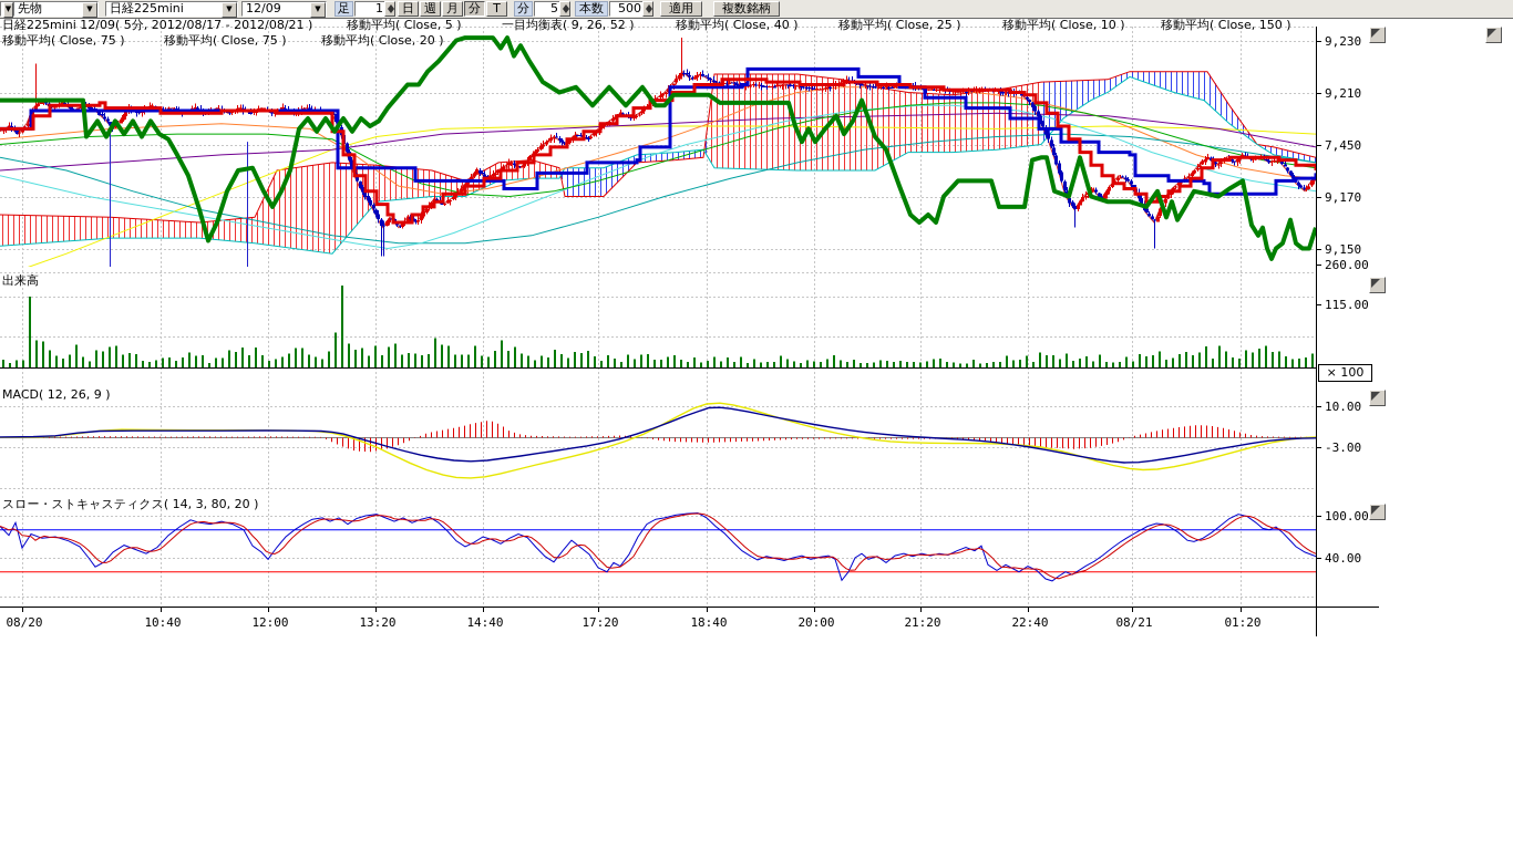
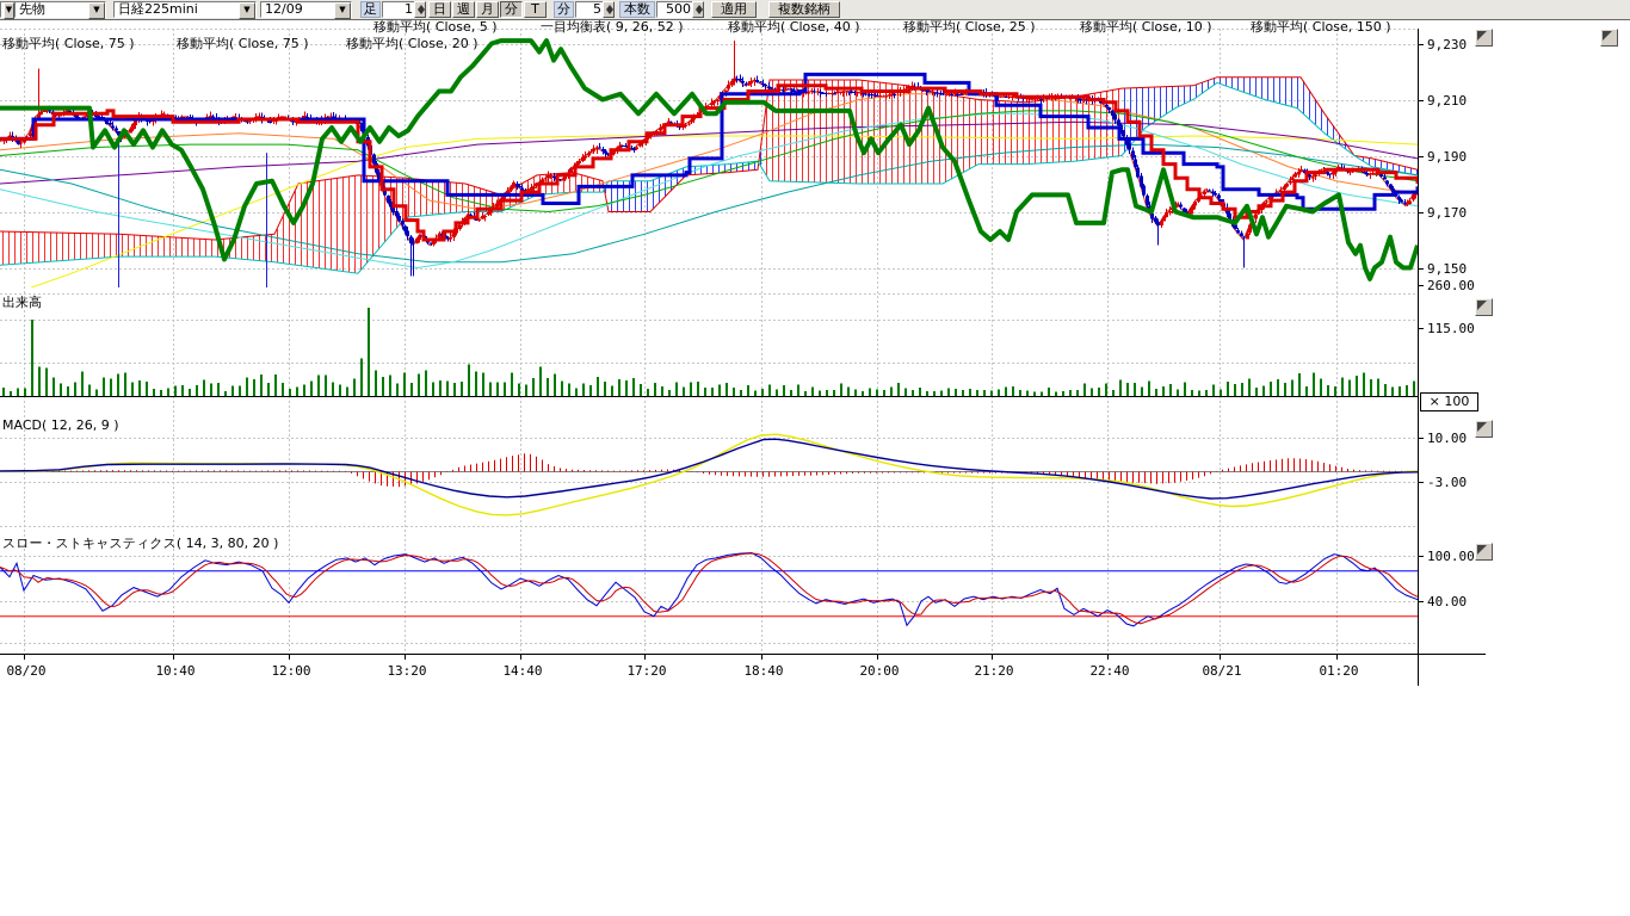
  9,230
  9,210
- 7,450
+ 9,190
  9,170
  9,150
  260.00
  115.00
  10.00
  -3.00
  100.00
  40.00
  08/20
  10:40
  12:00
  13:20
  14:40
  17:20
  18:40
  20:00
  21:20
  22:40
  08/21
  01:20
  ▼
  先物
  ▼
  日経225mini
  ▼
  12/09
  ▼
  足
  1
  日
  週
  月
  分
  T
  分
  5
  本数
  500
  適用
  複数銘柄
- 日経225mini 12/09( 5分, 2012/08/17 - 2012/08/21 )
  移動平均( Close, 5 )
  一目均衡表( 9, 26, 52 )
  移動平均( Close, 40 )
  移動平均( Close, 25 )
  移動平均( Close, 10 )
  移動平均( Close, 150 )
  移動平均( Close, 75 )
  移動平均( Close, 75 )
  移動平均( Close, 20 )
  出来高
  MACD( 12, 26, 9 )
  スロー・ストキャスティクス( 14, 3, 80, 20 )
  × 100
